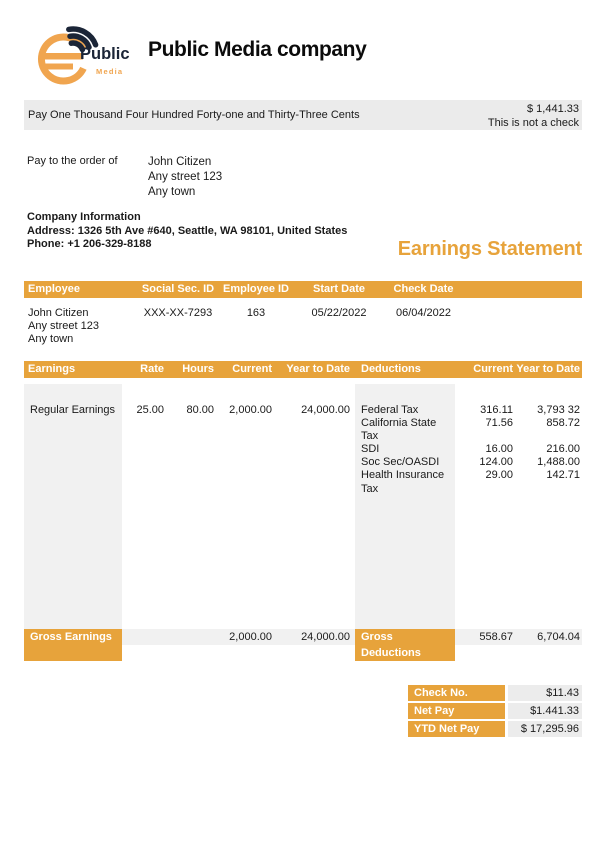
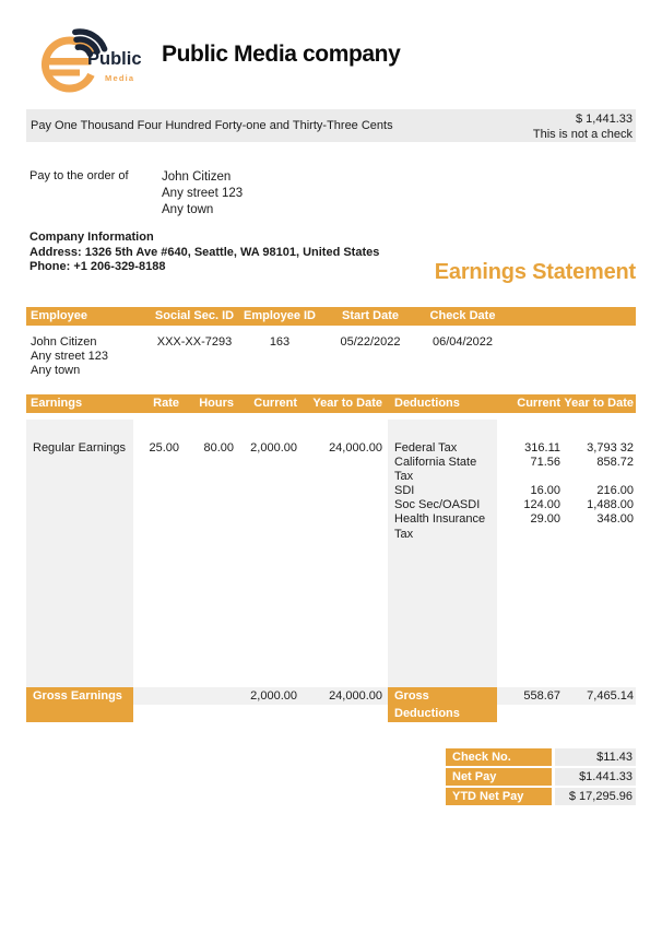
  Public
  Media
  Public Media company
  Pay One Thousand Four Hundred Forty-one and Thirty-Three Cents
  $ 1,441.33
  This is not a check
  Pay to the order of
  John Citizen
  Any street 123
  Any town
  Company Information
  Address: 1326 5th Ave #640, Seattle, WA 98101, United States
  Phone: +1 206-329-8188
  Earnings Statement
  Employee Information
  Social Sec. ID
  Employee ID
  Start Date
  Check Date
  John Citizen
  Any street 123
  Any town
  XXX-XX-7293
  163
  05/22/2022
  06/04/2022
  Earnings
  Rate
  Hours
  Current
  Year to Date
  Deductions
  Current
  Year to Date
  Regular Earnings
  25.00
  80.00
  2,000.00
  24,000.00
  Federal Tax
  316.11
  3,793 32
  California State Tax
  71.56
  858.72
  SDI
  16.00
  216.00
  Soc Sec/OASDI
  124.00
  1,488.00
  Health Insurance Tax
  29.00
- 142.71
+ 348.00
  Gross Earnings
  2,000.00
  24,000.00
  Gross Deductions
  558.67
- 6,704.04
+ 7,465.14
  Check No.
  $11.43
  Net Pay
  $1.441.33
  YTD Net Pay
  $ 17,295.96
